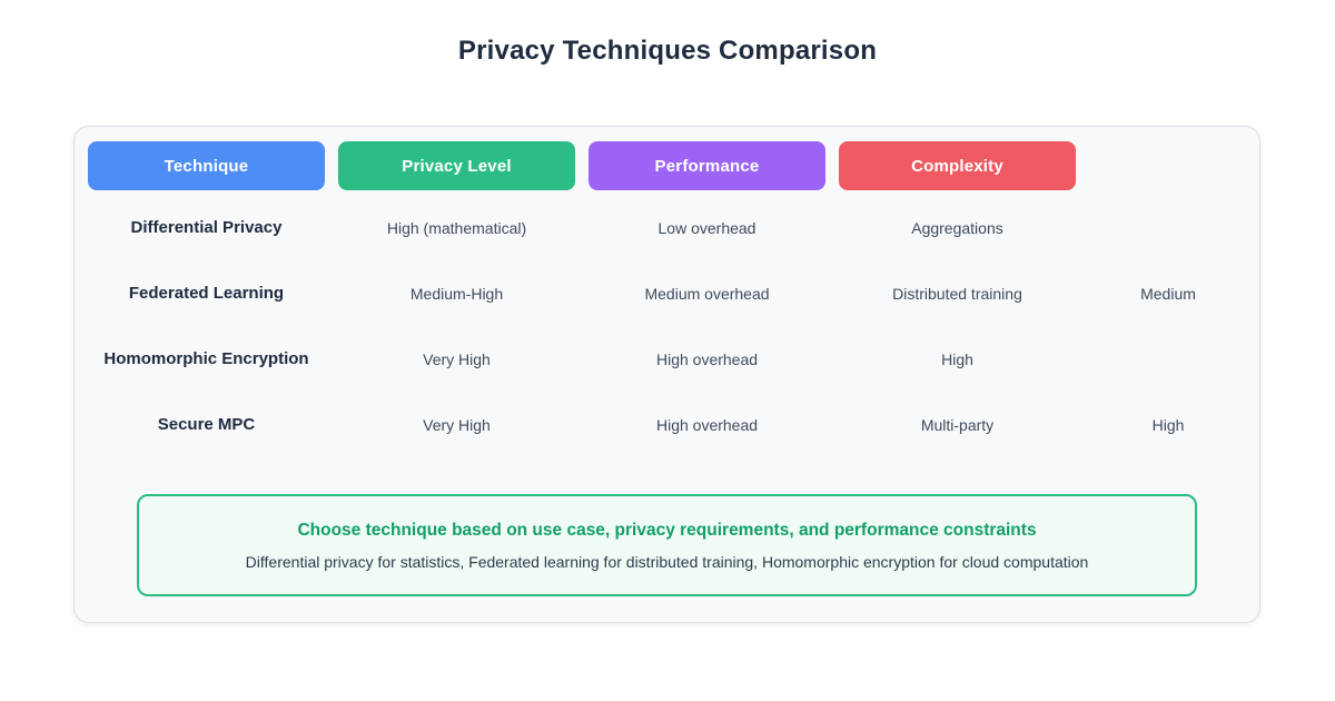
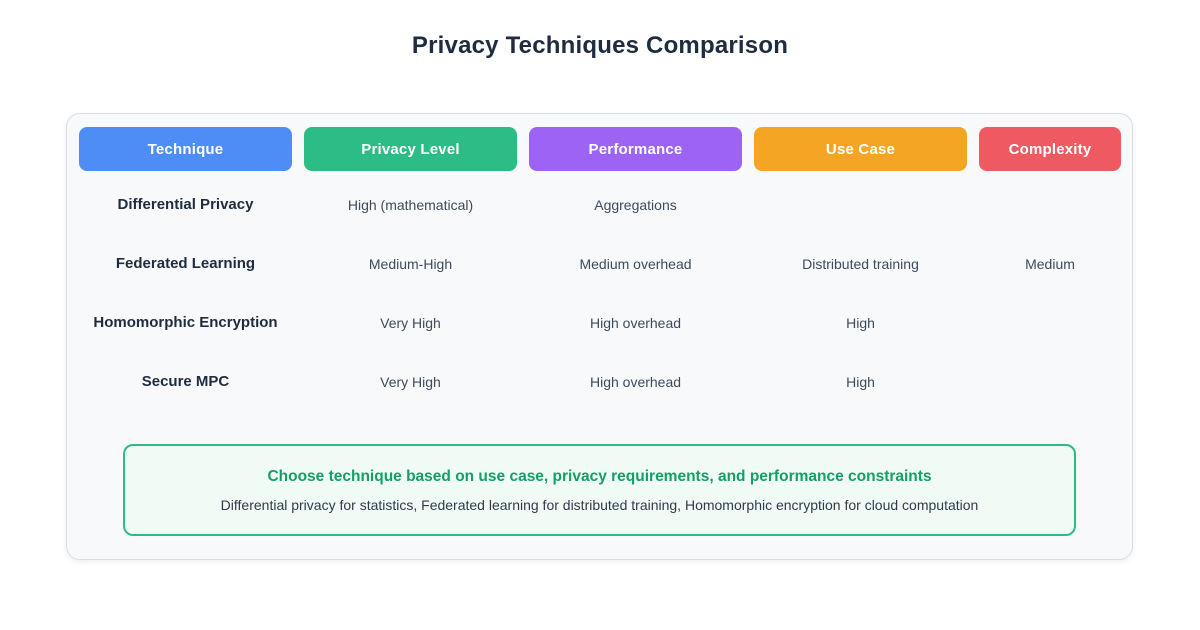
  Privacy Techniques Comparison
  Technique
  Privacy Level
  Performance
+ Use Case
  Complexity
  Differential Privacy
  High (mathematical)
- Low overhead
  Aggregations
  Federated Learning
  Medium-High
  Medium overhead
  Distributed training
  Medium
  Homomorphic Encryption
  Very High
  High overhead
  High
  Secure MPC
  Very High
  High overhead
- Multi-party
  High
  Choose technique based on use case, privacy requirements, and performance constraints
  Differential privacy for statistics, Federated learning for distributed training, Homomorphic encryption for cloud computation
